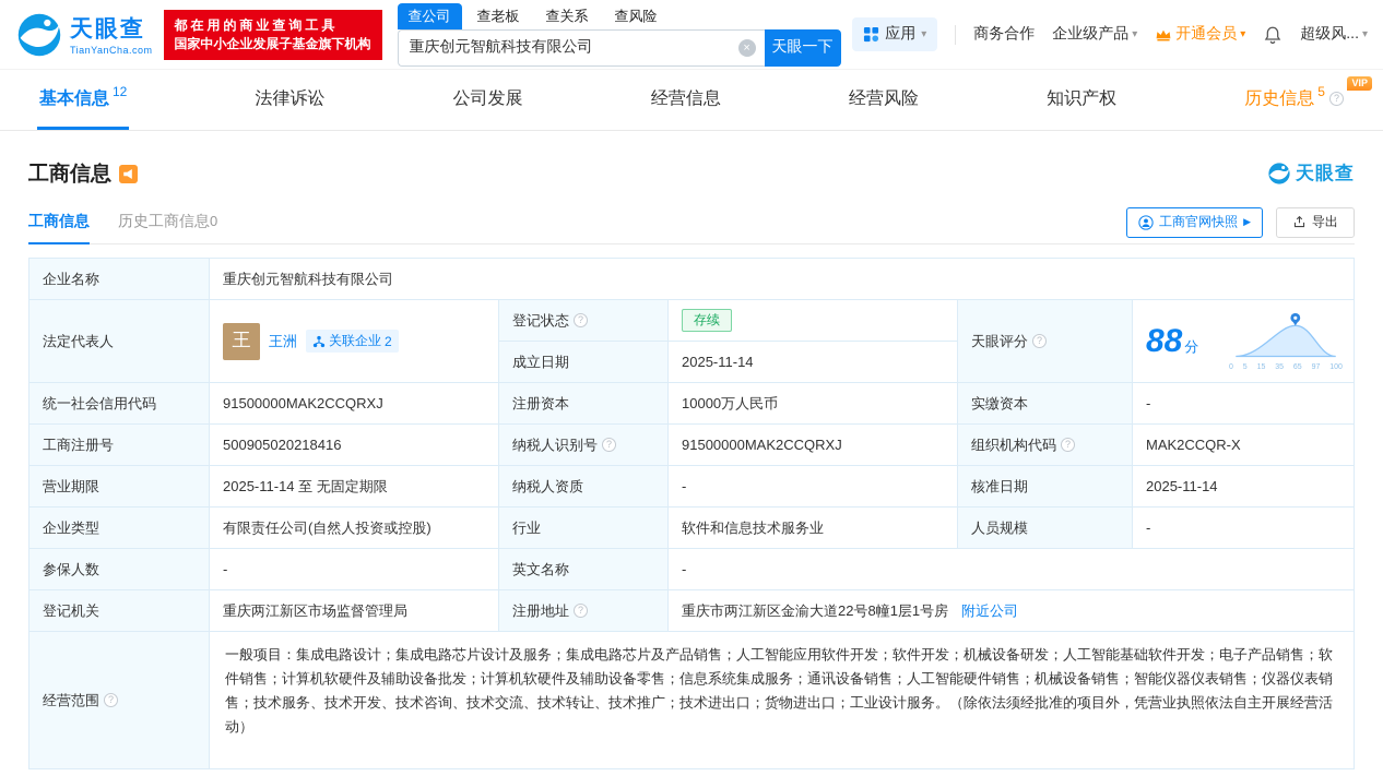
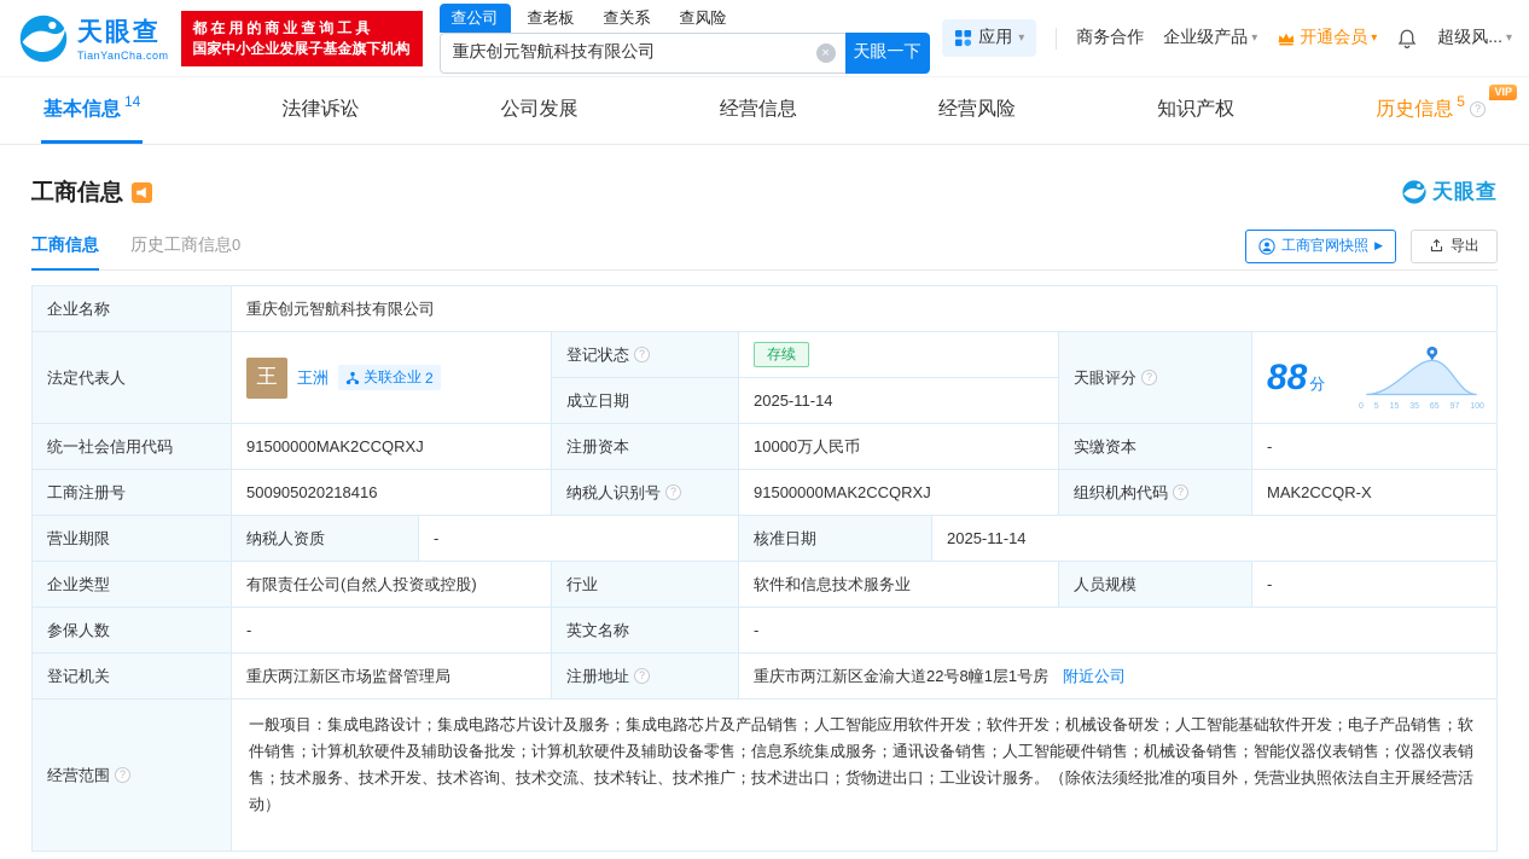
  天眼查
  TianYanCha.com
  都在用的商业查询工具
  国家中小企业发展子基金旗下机构
  查公司
  查老板
  查关系
  查风险
  重庆创元智航科技有限公司
  ×
  天眼一下
  应用
  ▾
  商务合作
  企业级产品
  ▾
  开通会员
  ▾
  超级风...
  ▾
  基本信息
- 12
+ 14
  法律诉讼
  公司发展
  经营信息
  经营风险
  知识产权
  VIP
  历史信息
  5
  工商信息
  天眼查
  工商信息
  历史工商信息0
  工商官网快照
  ▶
  导出
  企业名称
  重庆创元智航科技有限公司
  法定代表人
  王
  王洲
  关联企业
  2
  登记状态
  存续
  成立日期
  2025-11-14
  天眼评分
  88 分
  统一社会信用代码
  91500000MAK2CCQRXJ
  注册资本
  10000万人民币
  实缴资本
  -
  工商注册号
  500905020218416
  纳税人识别号
  91500000MAK2CCQRXJ
  组织机构代码
  MAK2CCQR-X
  营业期限
- 2025-11-14 至 无固定期限
  纳税人资质
  -
  核准日期
  2025-11-14
  企业类型
  有限责任公司(自然人投资或控股)
  行业
  软件和信息技术服务业
  人员规模
  -
  参保人数
  -
  英文名称
  -
  登记机关
  重庆两江新区市场监督管理局
  注册地址
  重庆市两江新区金渝大道22号8幢1层1号房
  附近公司
  经营范围
  一般项目：集成电路设计；集成电路芯片设计及服务；集成电路芯片及产品销售；人工智能应用软件开发；软件开发；机械设备研发；人工智能基础软件开发；电子产品销售；软件销售；计算机软硬件及辅助设备批发；计算机软硬件及辅助设备零售；信息系统集成服务；通讯设备销售；人工智能硬件销售；机械设备销售；智能仪器仪表销售；仪器仪表销售；技术服务、技术开发、技术咨询、技术交流、技术转让、技术推广；技术进出口；货物进出口；工业设计服务。（除依法须经批准的项目外，凭营业执照依法自主开展经营活动）
